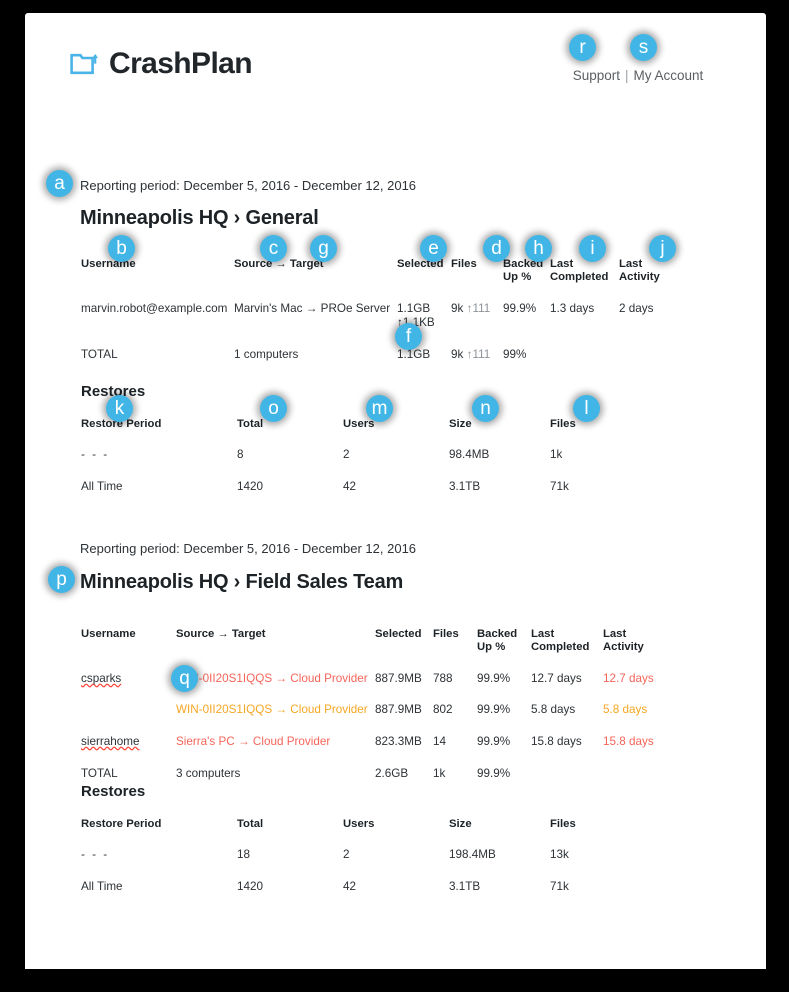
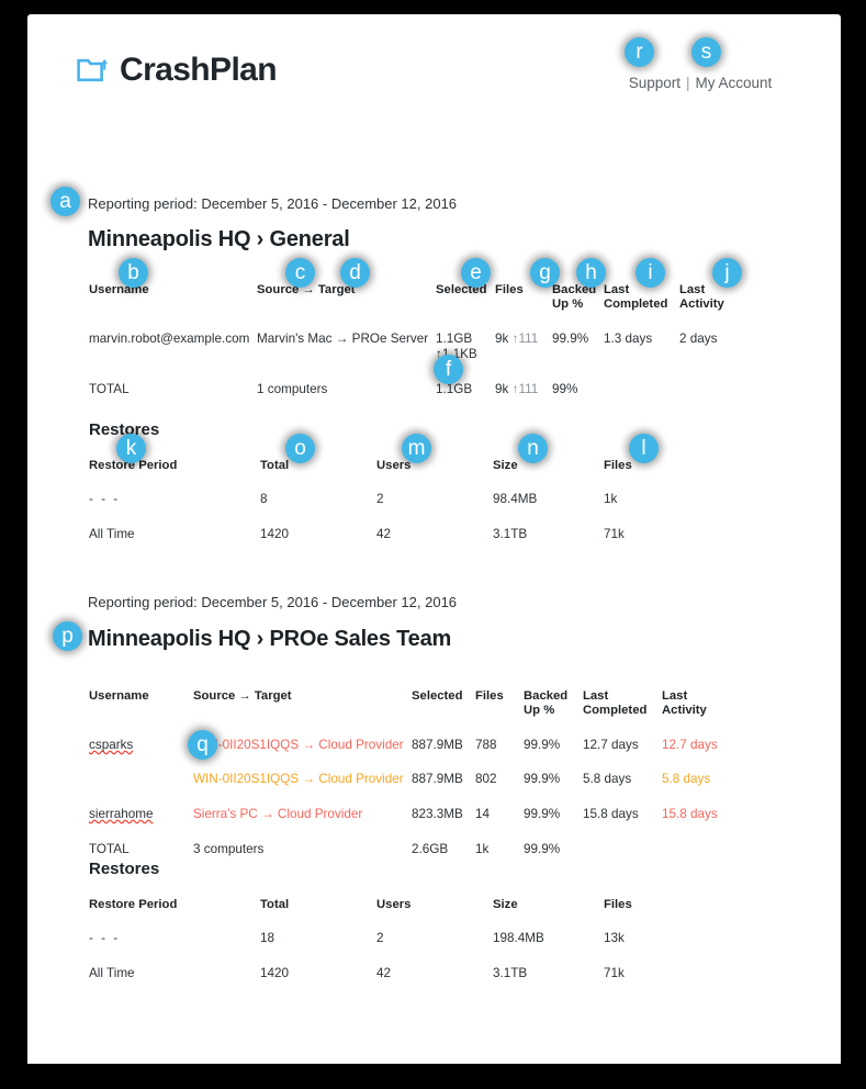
  CrashPlan
  r
  s
  Support | My Account
  a
  Reporting period: December 5, 2016 - December 12, 2016
  Minneapolis HQ › General
  b
  c
- g
+ d
  e
- d
+ g
  h
  i
  j
  f
  Username	Source → Target	Selected	Files	Backed Up %	Last Completed	Last Activity
  marvin.robot@example.com	Marvin's Mac → PROe Server	1.1GB ↑1KB	9k ↑111	99.9%	1.3 days	2 days
  TOTAL	1 computers	1.1GB	9k ↑111	99%
  Restores
  k
  o
  m
  n
  l
  Restore Period	Total	Users	Size	Files
  - - -	8	2	98.4MB	1k
  All Time	1420	42	3.1TB	71k
  Reporting period: December 5, 2016 - December 12, 2016
  p
- Minneapolis HQ › Field Sales Team
+ Minneapolis HQ › PROe Sales Team
  q
  Username	Source → Target	Selected	Files	Backed Up %	Last Completed	Last Activity
  csparks	-0II20S1IQQS → Cloud Provider	887.9MB	788	99.9%	12.7 days	12.7 days
  	WIN-0II20S1IQQS → Cloud Provider	887.9MB	802	99.9%	5.8 days	5.8 days
  sierrahome	Sierra's PC → Cloud Provider	823.3MB	14	99.9%	15.8 days	15.8 days
  TOTAL	3 computers	2.6GB	1k	99.9%
  Restores
  Restore Period	Total	Users	Size	Files
  - - -	18	2	198.4MB	13k
  All Time	1420	42	3.1TB	71k
